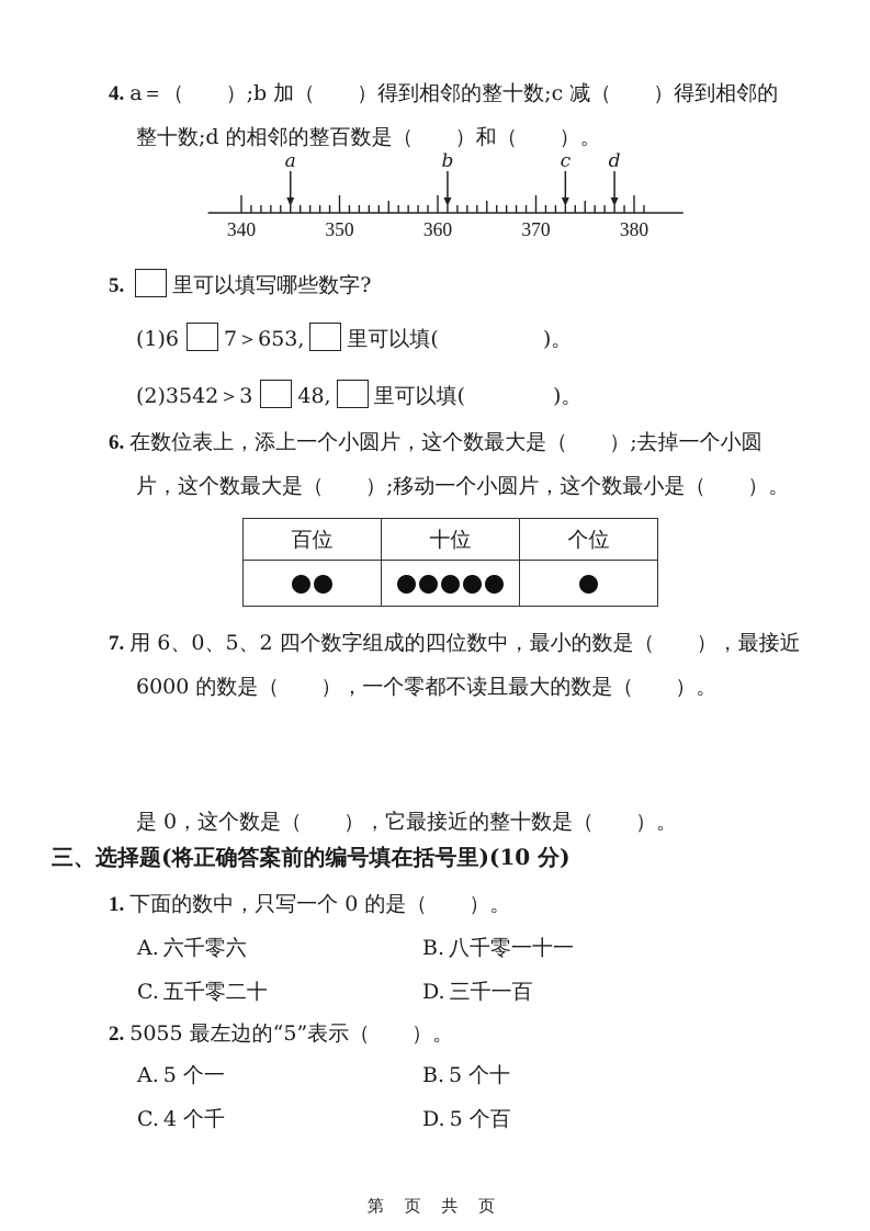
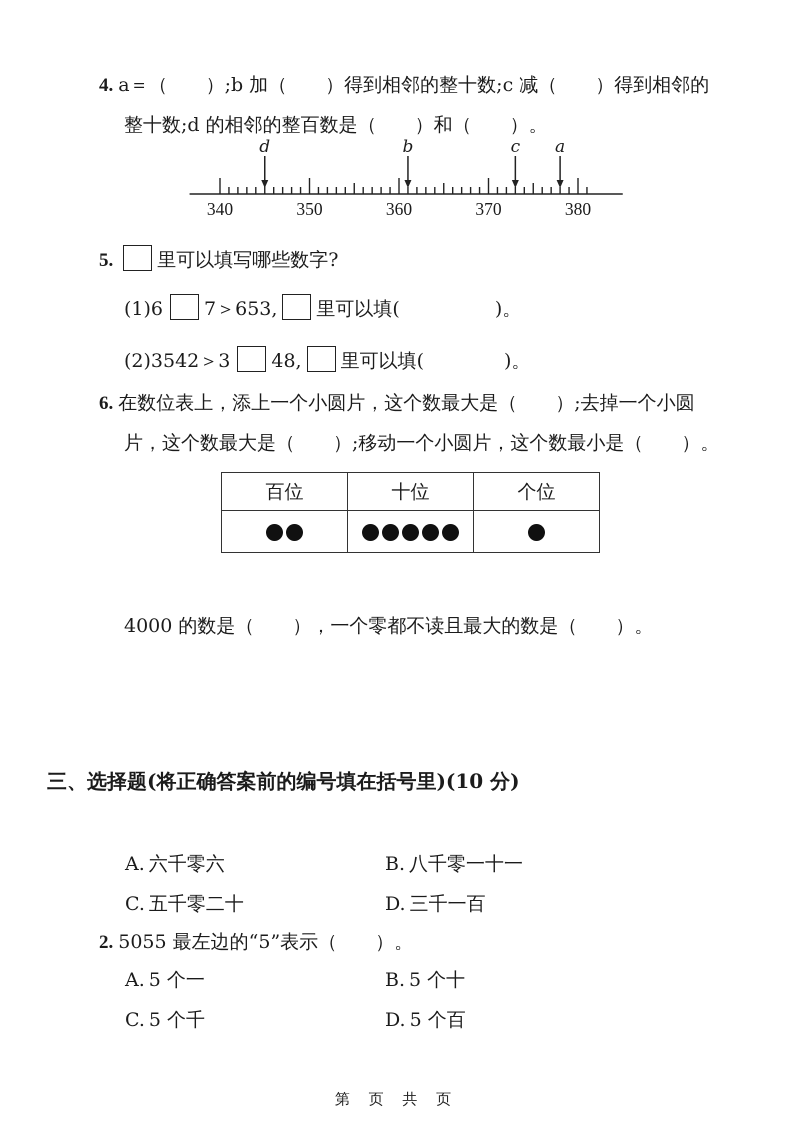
  4. a＝（ ）;b 加（ ）得到相邻的整十数;c 减（ ）得到相邻的
  整十数;d 的相邻的整百数是（ ）和（ ）。
  340
  350
  360
  370
  380
- a
+ d
  b
  c
- d
+ a
  5. 里可以填写哪些数字?
  (1)6 7＞653, 里可以填( )。
  (2)3542＞3 48, 里可以填( )。
  6. 在数位表上，添上一个小圆片，这个数最大是（ ）;去掉一个小圆
  片，这个数最大是（ ）;移动一个小圆片，这个数最小是（ ）。
  百位	十位	个位
- 7. 用 6、0、5、2 四个数字组成的四位数中，最小的数是（ ），最接近
- 6000 的数是（ ），一个零都不读且最大的数是（ ）。
+ 4000 的数是（ ），一个零都不读且最大的数是（ ）。
- 是 0，这个数是（ ），它最接近的整十数是（ ）。
  三、选择题(将正确答案前的编号填在括号里)(10 分)
- 1. 下面的数中，只写一个 0 的是（ ）。
  A. 六千零六
  B. 八千零一十一
  C. 五千零二十
  D. 三千一百
  2. 5055 最左边的“5”表示（ ）。
  A. 5 个一
  B. 5 个十
- C. 4 个千
+ C. 5 个千
  D. 5 个百
  第 页 共 页
